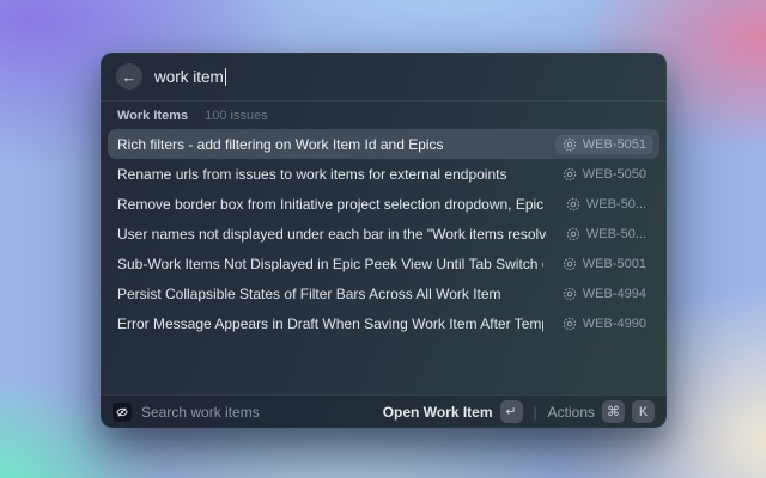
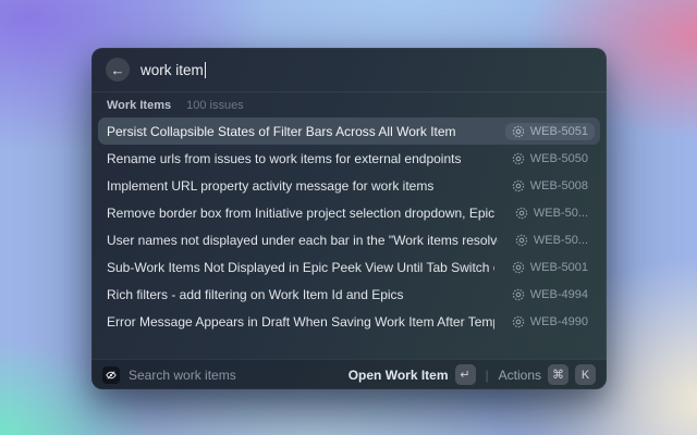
  ←
  work item
  Work Items
  100 issues
- Rich filters - add filtering on Work Item Id and Epics
+ Persist Collapsible States of Filter Bars Across All Work Item
  WEB-5051
  Rename urls from issues to work items for external endpoints
  WEB-5050
+ Implement URL property activity message for work items
+ WEB-5008
  WEB-50...
  WEB-50...
  Sub-Work Items Not Displayed in Epic Peek View Until Tab Switch
  WEB-5001
- Persist Collapsible States of Filter Bars Across All Work Item
+ Rich filters - add filtering on Work Item Id and Epics
  WEB-4994
  Error Message Appears in Draft When Saving Work Item After Tem
  WEB-4990
  Search work items
  Open Work Item
  ↵
  |
  Actions
  ⌘
  K
